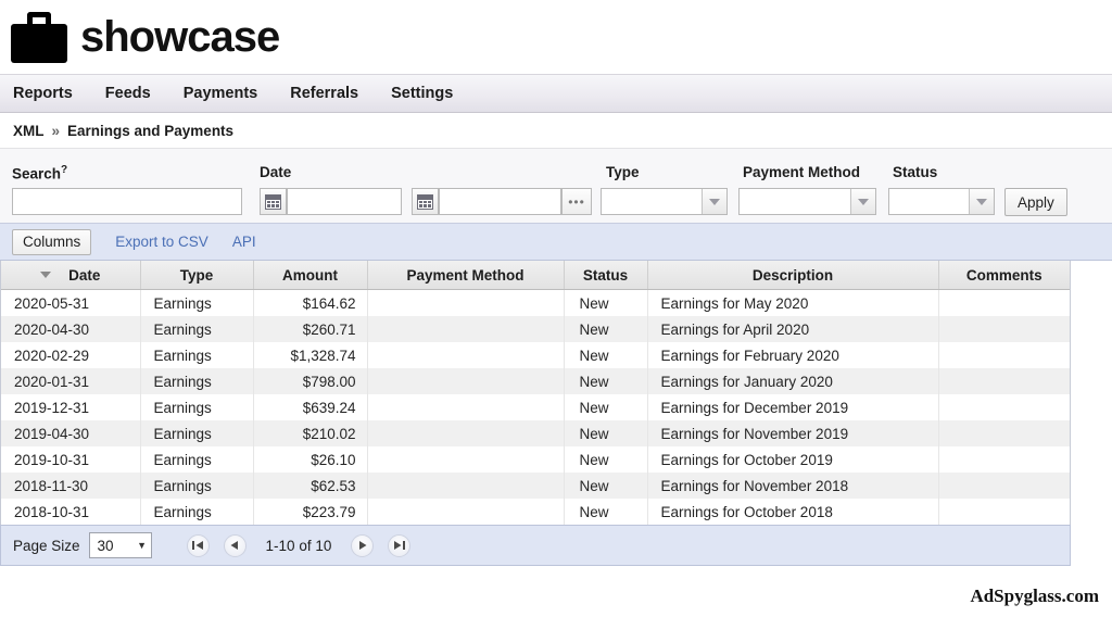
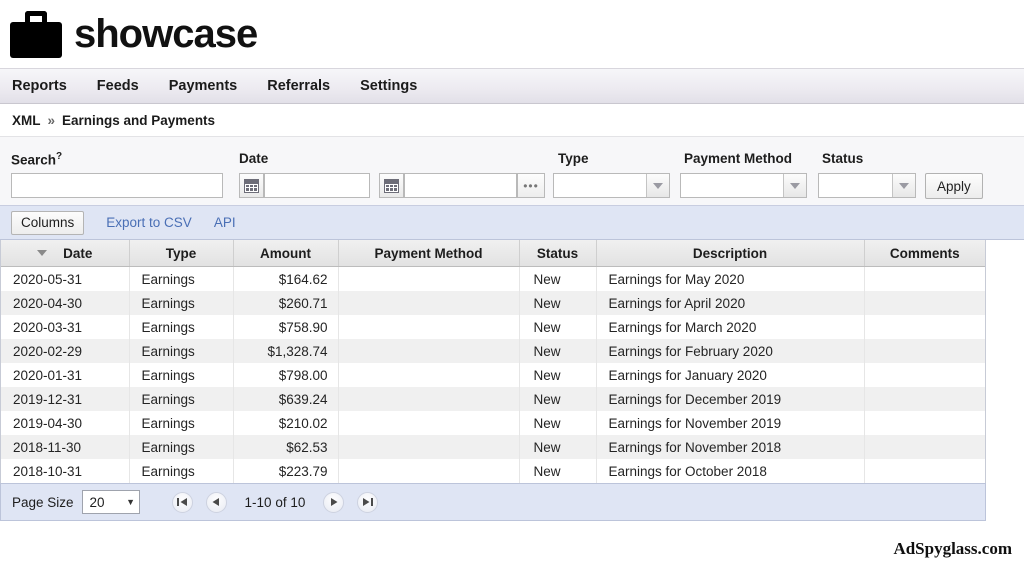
  showcase
  Reports
  Feeds
  Payments
  Referrals
  Settings
  XML
  »
  Earnings and Payments
  Search?
  Date
  •••
  Type
  Payment Method
  Status
  Apply
  Columns
  Export to CSV
  API
  Date	Type	Amount	Payment Method	Status	Description	Comments
  2020-05-31	Earnings	$164.62		New	Earnings for May 2020
  2020-04-30	Earnings	$260.71		New	Earnings for April 2020
+ 2020-03-31	Earnings	$758.90		New	Earnings for March 2020
  2020-02-29	Earnings	$1,328.74		New	Earnings for February 2020
  2020-01-31	Earnings	$798.00		New	Earnings for January 2020
  2019-12-31	Earnings	$639.24		New	Earnings for December 2019
  2019-04-30	Earnings	$210.02		New	Earnings for November 2019
- 2019-10-31	Earnings	$26.10		New	Earnings for October 2019
  2018-11-30	Earnings	$62.53		New	Earnings for November 2018
  2018-10-31	Earnings	$223.79		New	Earnings for October 2018
  Page Size
- 30
+ 20
  ▼
  1-10 of 10
  AdSpyglass.com
